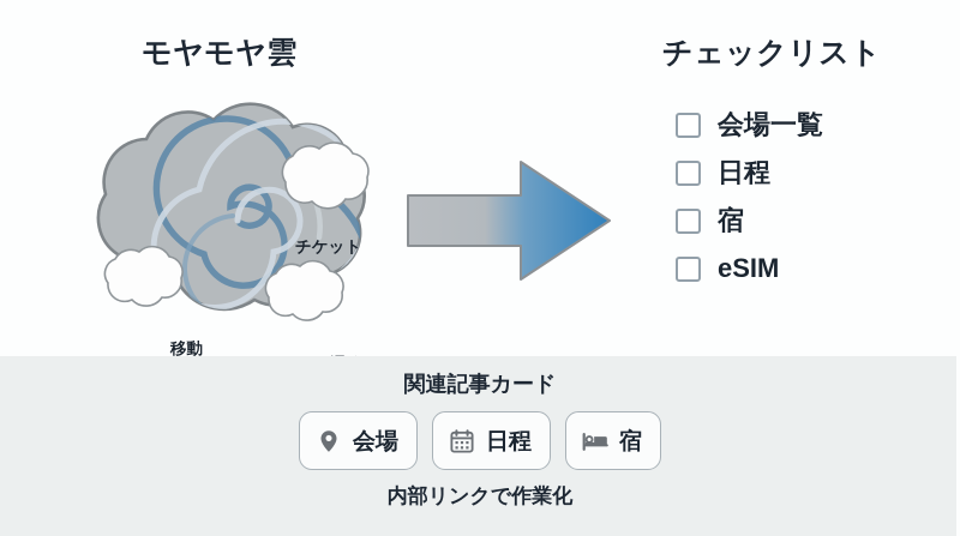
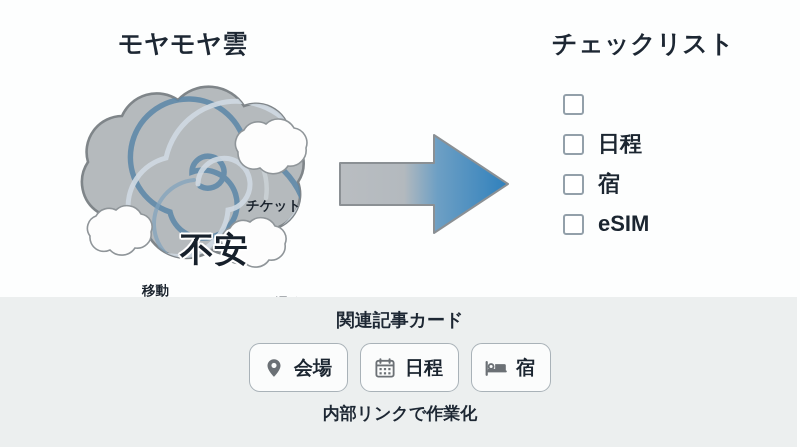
  モヤモヤ雲
+ 不安
  チケット
  移動
  チェックリスト
- 会場一覧
  日程
  宿
  eSIM
  関連記事カード
  会場
  日程
  宿
  内部リンクで作業化
